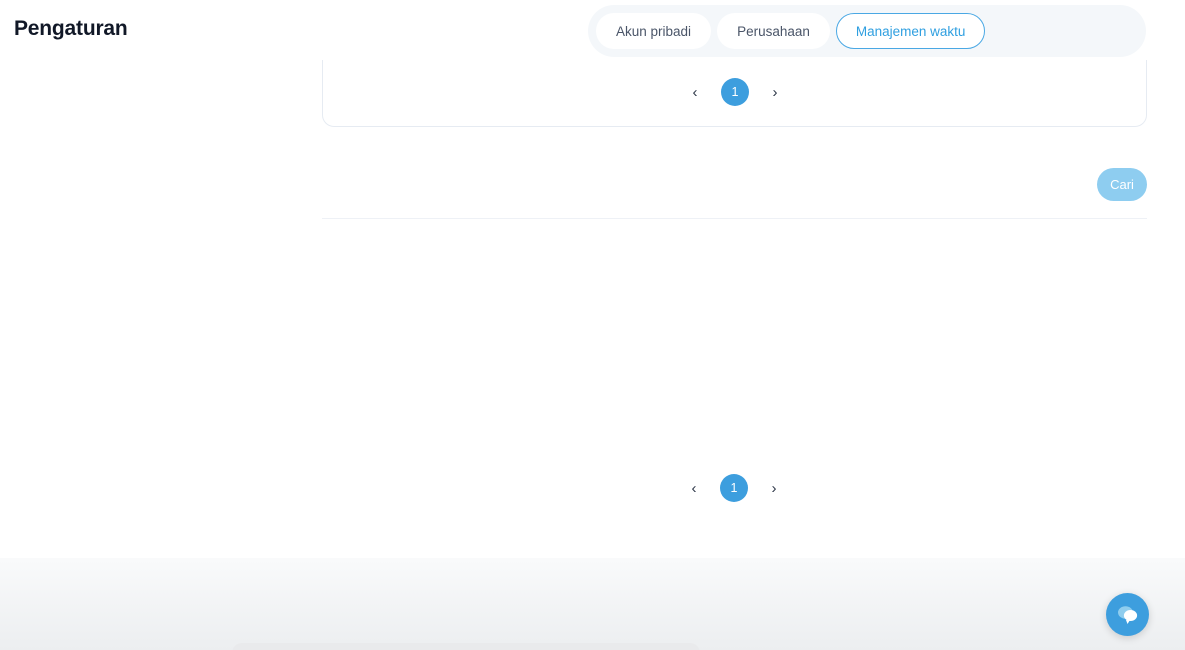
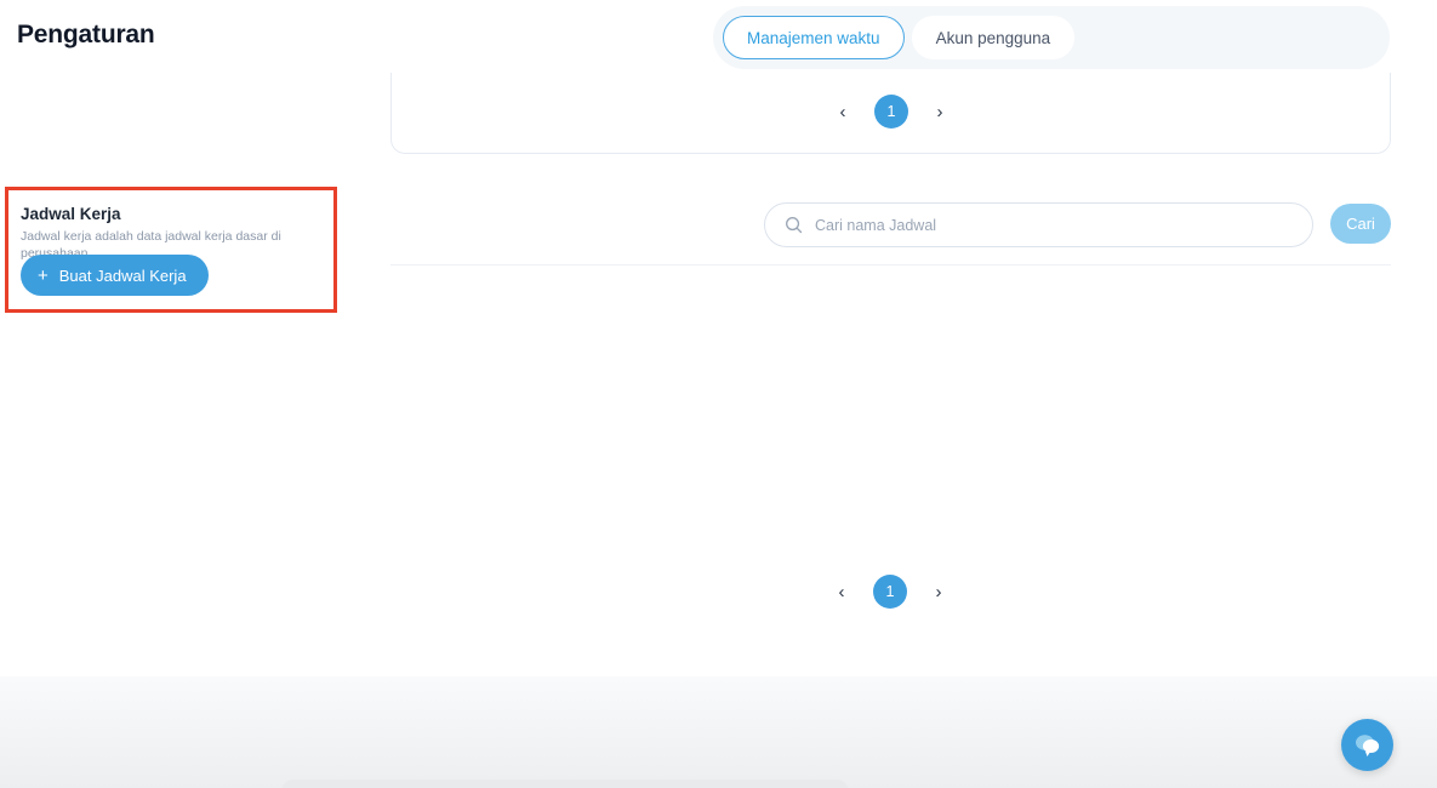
  ‹
  1
  ›
  Pengaturan
- Akun pribadi
- Perusahaan
  Manajemen waktu
+ Akun pengguna
+ Jadwal Kerja
+ Jadwal kerja adalah data jadwal kerja dasar di perusahaan.
+ +
+ Buat Jadwal Kerja
+ Cari nama Jadwal
  Cari
  ‹
  1
  ›
